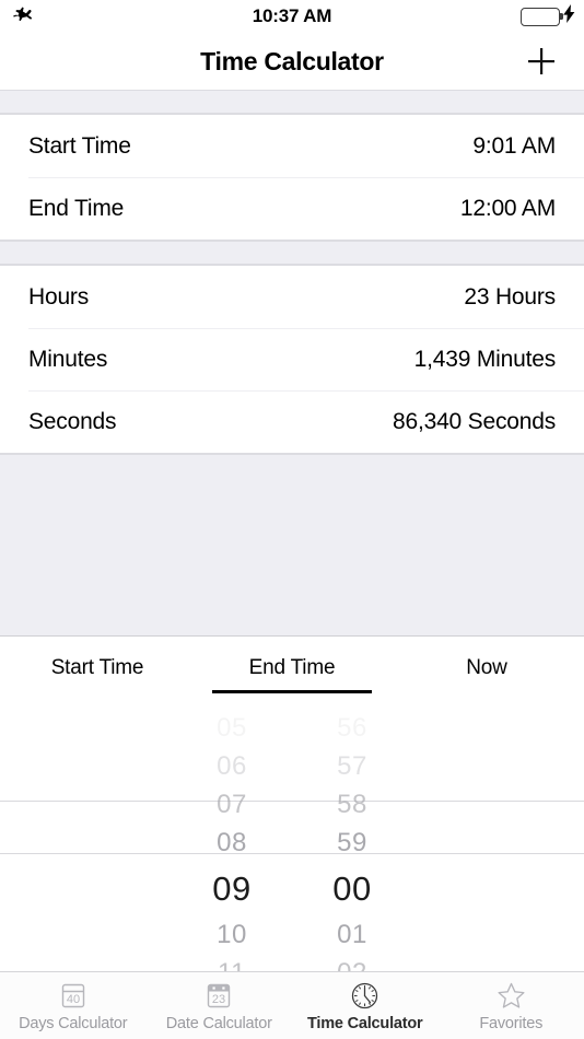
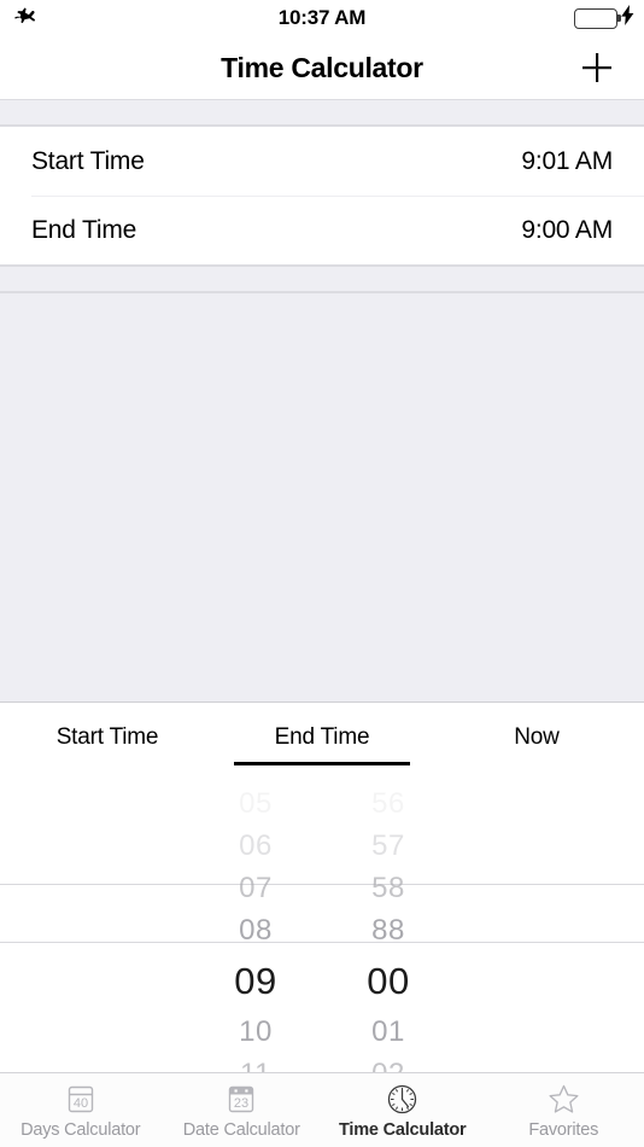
  10:37 AM
  Time Calculator
  Start Time
  9:01 AM
  End Time
- 12:00 AM
+ 9:00 AM
- Hours
- 23 Hours
- Minutes
- 1,439 Minutes
- Seconds
- 86,340 Seconds
  Start Time
  End Time
  Now
  06
  07
  08
  09
  10
  57
  58
- 59
+ 88
  00
  01
  40
  Days Calculator
  23
  Date Calculator
  Time Calculator
  Favorites
